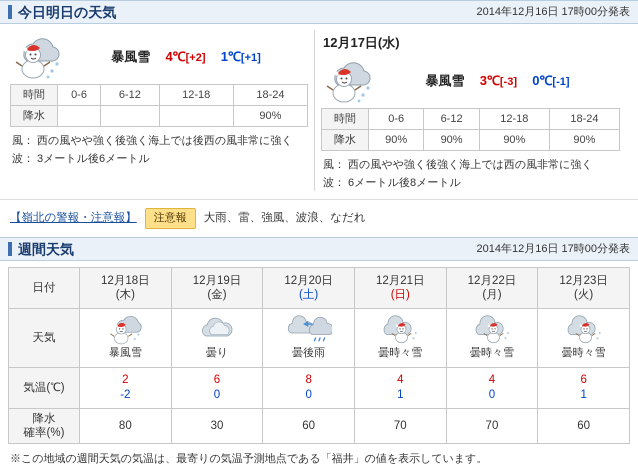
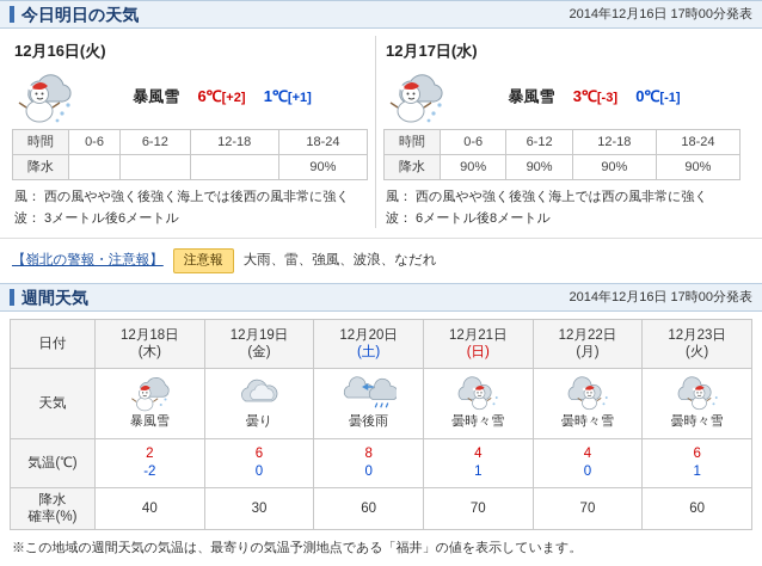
  今日明日の天気
  2014年12月16日 17時00分発表
+ 12月16日(火)
- 暴風雪 4℃[+2] 1℃[+1]
+ 暴風雪 6℃[+2] 1℃[+1]
  時間	0-6	6-12	12-18	18-24
  降水				90%
  風： 西の風やや強く後強く海上では後西の風非常に強く
  波： 3メートル後6メートル
  12月17日(水)
  暴風雪 3℃[-3] 0℃[-1]
  時間	0-6	6-12	12-18	18-24
  降水	90%	90%	90%	90%
  風： 西の風やや強く後強く海上では西の風非常に強く
  波： 6メートル後8メートル
  【嶺北の警報・注意報】
  注意報
  大雨、雷、強風、波浪、なだれ
  週間天気
  2014年12月16日 17時00分発表
  日付	12月18日 (木)	12月19日 (金)	12月20日 (土)	12月21日 (日)	12月22日 (月)	12月23日 (火)
  天気	暴風雪	曇り	曇後雨	曇時々雪	曇時々雪	曇時々雪
  気温(℃)	2 -2	6 0	8 0	4 1	4 0	6 1
- 降水 確率(%)	80	30	60	70	70	60
+ 降水 確率(%)	40	30	60	70	70	60
  ※この地域の週間天気の気温は、最寄りの気温予測地点である「福井」の値を表示しています。
